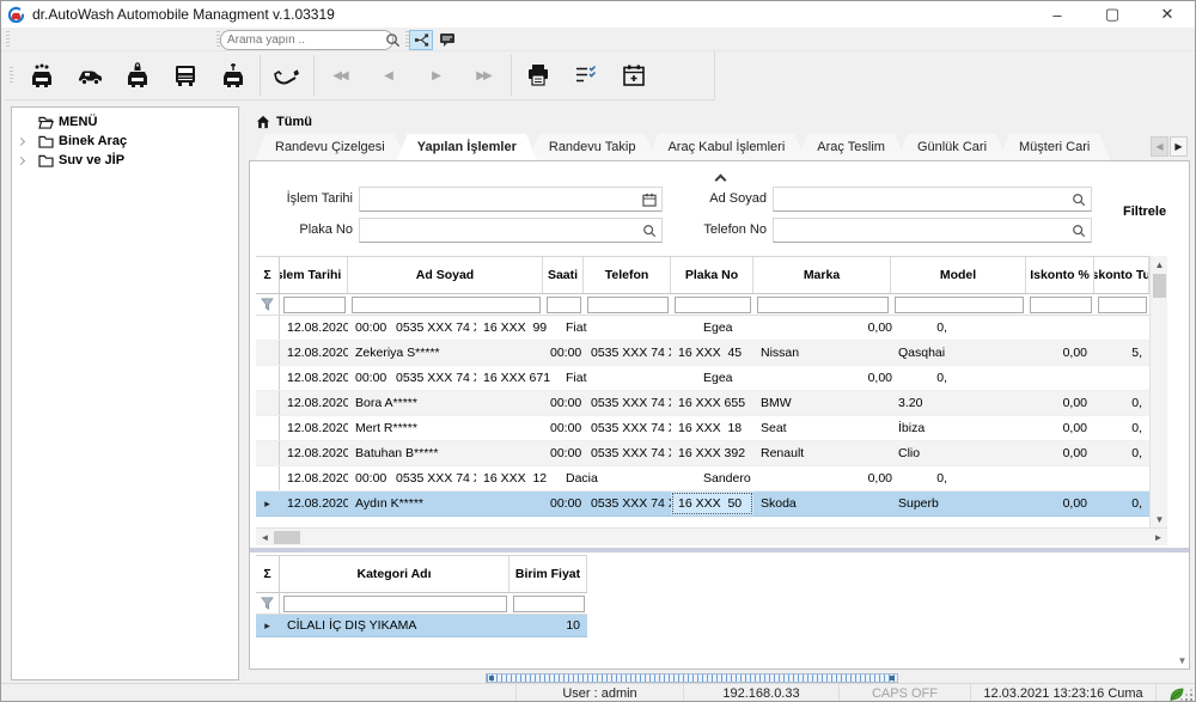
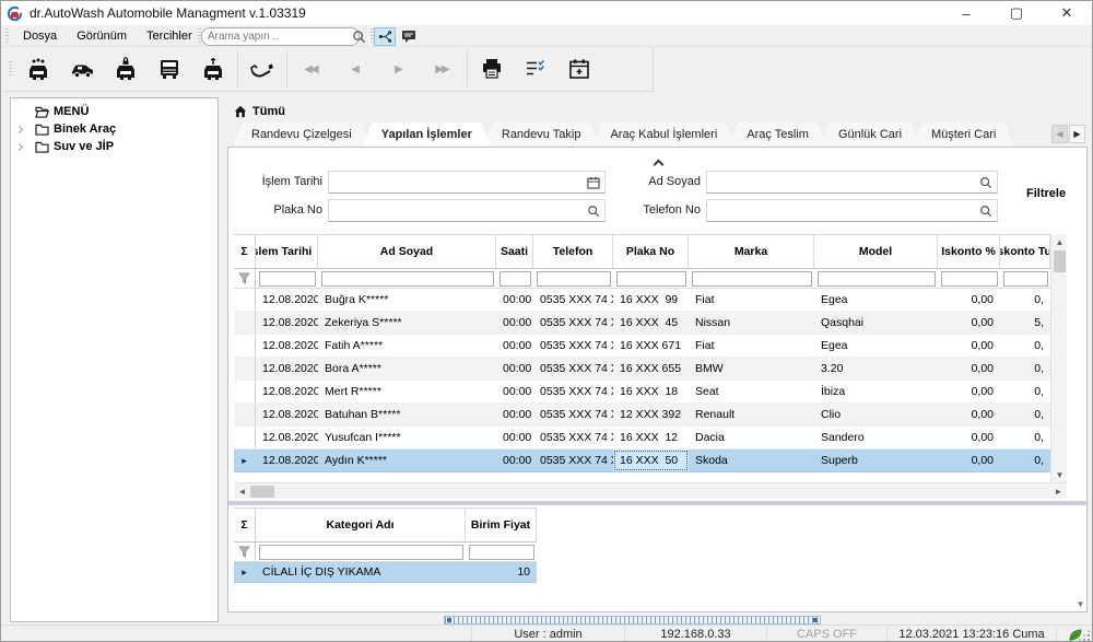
  dr.AutoWash Automobile Managment v.1.03319
  –
  ▢
  ✕
+ Dosya
+ Görünüm
+ Tercihler
  Arama yapın ..
  ◀◀
  ◀
  ▶
  ▶▶
  MENÜ
  Binek Araç
  Suv ve JİP
  Tümü
  Randevu Çizelgesi
  Yapılan İşlemler
  Randevu Takip
  Araç Kabul İşlemleri
  Araç Teslim
  Günlük Cari
  Müşteri Cari
  ◀
  ▶
  İşlem Tarihi
  Plaka No
  Ad Soyad
  Telefon No
  Filtrele
  Σ
  slem Tarihi
  Ad Soyad
  Saati
  Telefon
  Plaka No
  Marka
  Model
  Iskonto %
  skonto Tu
  12.08.2020
+ Buğra K*****
  00:00
  0535 XXX 74
  16 XXX 99
  Fiat
  Egea
  0,00
  0,
  12.08.2020
  Zekeriya S*****
  00:00
  0535 XXX 74
  16 XXX 45
  Nissan
  Qasqhai
  0,00
  5,
  12.08.2020
+ Fatih A*****
  00:00
  0535 XXX 74
  16 XXX 671
  Fiat
  Egea
  0,00
  0,
  12.08.2020
  Bora A*****
  00:00
  0535 XXX 74
  16 XXX 655
  BMW
  3.20
  0,00
  0,
  12.08.2020
  Mert R*****
  00:00
  0535 XXX 74
  16 XXX 18
  Seat
  İbiza
  0,00
  0,
  12.08.2020
  Batuhan B*****
  00:00
  0535 XXX 74
- 16 XXX 392
+ 12 XXX 392
  Renault
  Clio
  0,00
  0,
  12.08.2020
+ Yusufcan I*****
  00:00
  0535 XXX 74
  16 XXX 12
  Dacia
  Sandero
  0,00
  0,
  ▸
  12.08.2020
  Aydın K*****
  00:00
  0535 XXX 74
  16 XXX 50
  Skoda
  Superb
  0,00
  0,
  ▲
  ▼
  ◄
  ►
  Σ
  Kategori Adı
  Birim Fiyat
  ▸
  CİLALI İÇ DIŞ YIKAMA
  10
  ▼
  User : admin
  192.168.0.33
  CAPS OFF
  12.03.2021 13:23:16 Cuma
